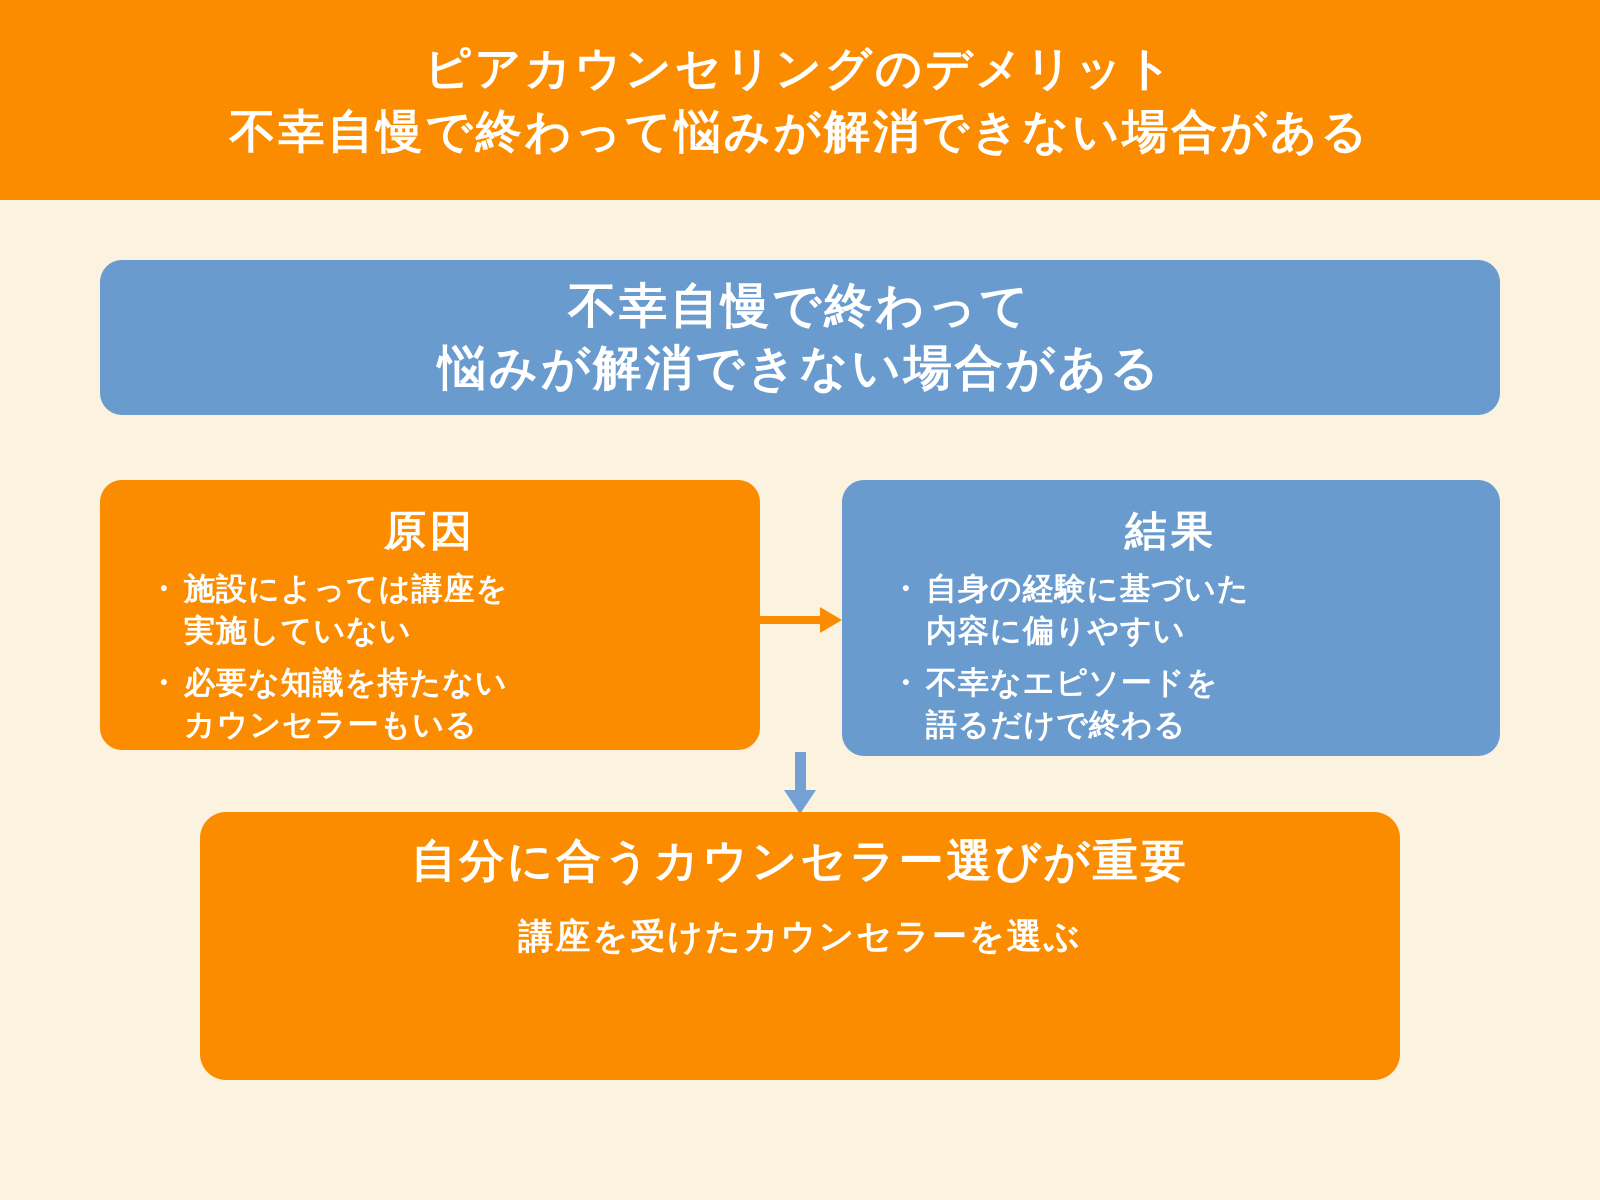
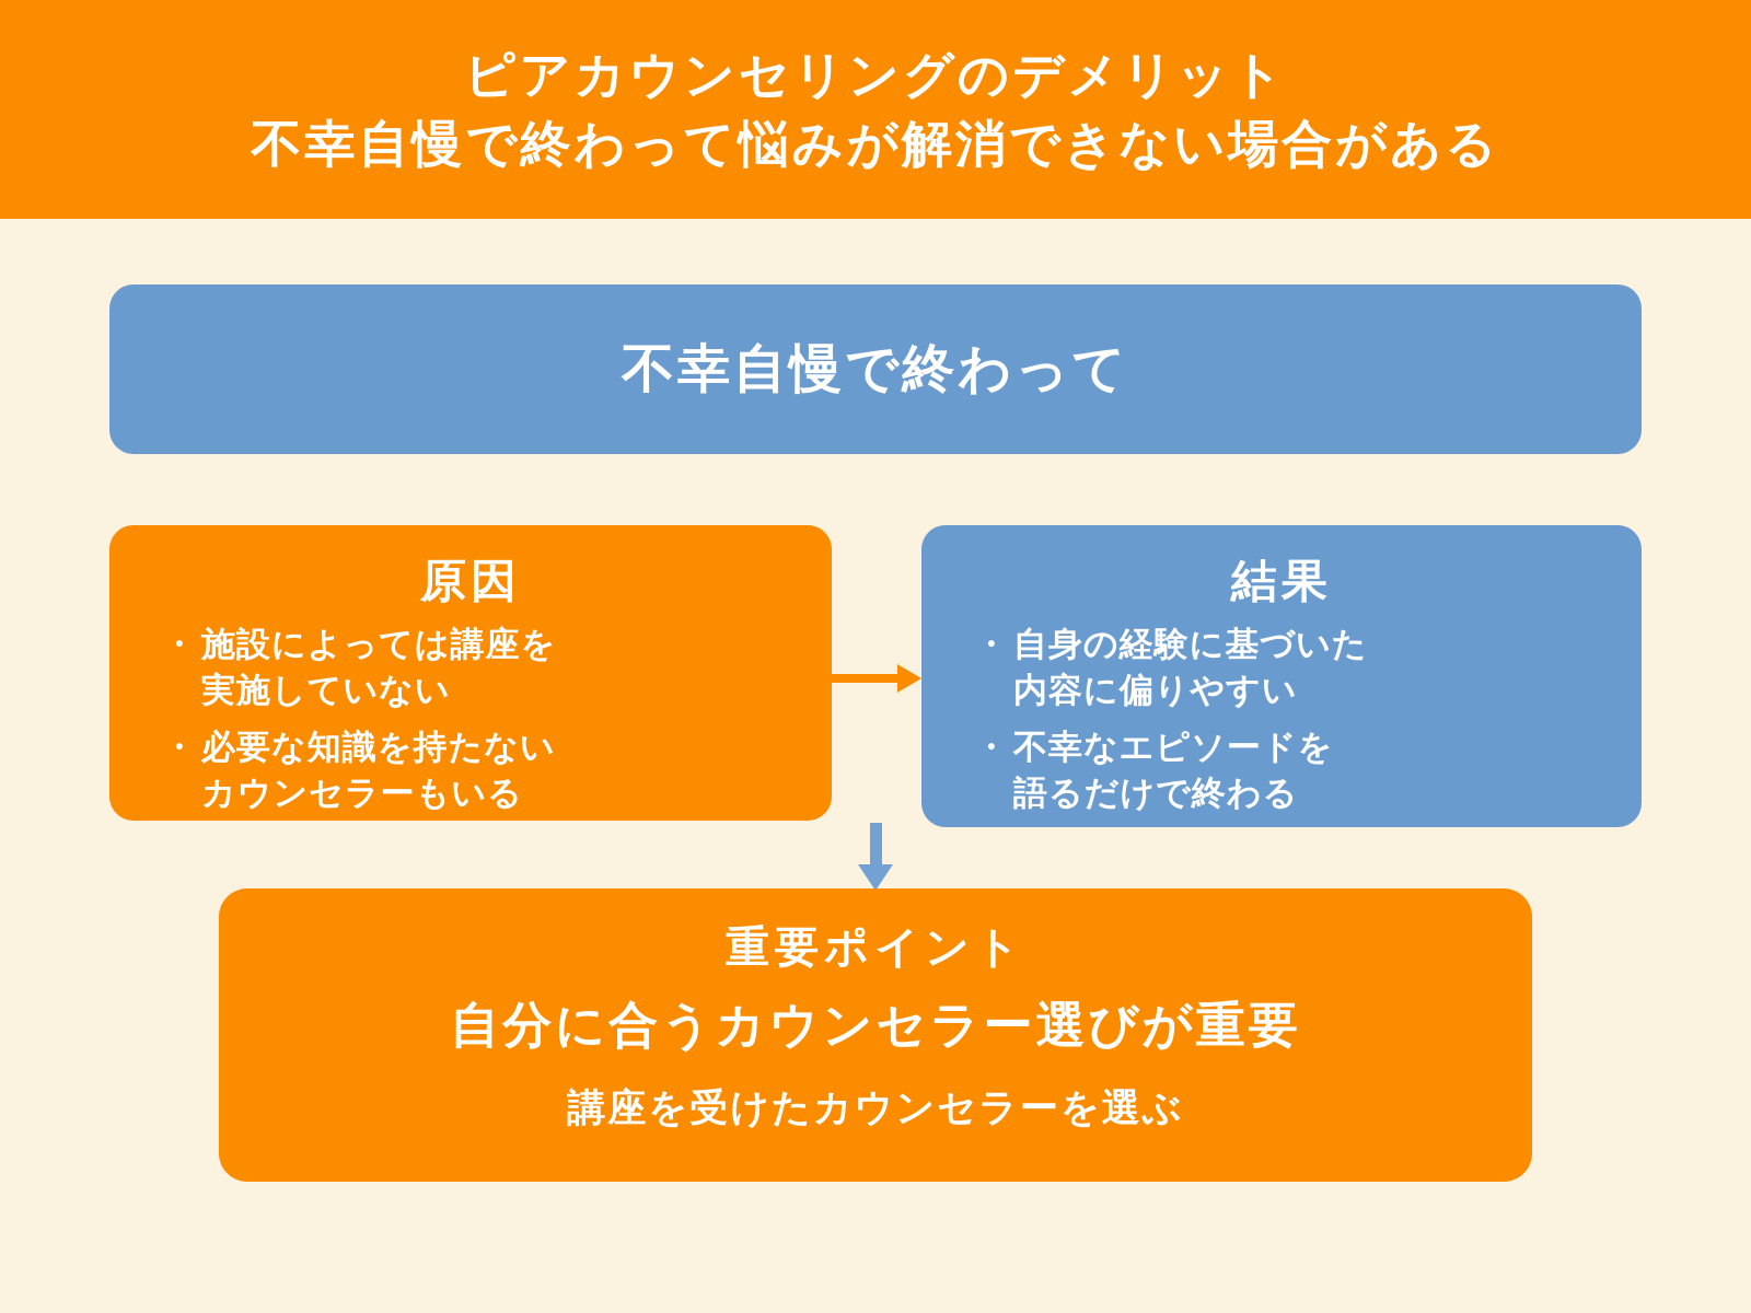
  ピアカウンセリングのデメリット
  不幸自慢で終わって悩みが解消できない場合がある
  不幸自慢で終わって
- 悩みが解消できない場合がある
  原因
  ・
  施設によっては講座を
  実施していない
  ・
  必要な知識を持たない
  カウンセラーもいる
  結果
  ・
  自身の経験に基づいた
  内容に偏りやすい
  ・
  不幸なエピソードを
  語るだけで終わる
+ 重要ポイント
  自分に合うカウンセラー選びが重要
  講座を受けたカウンセラーを選ぶ
